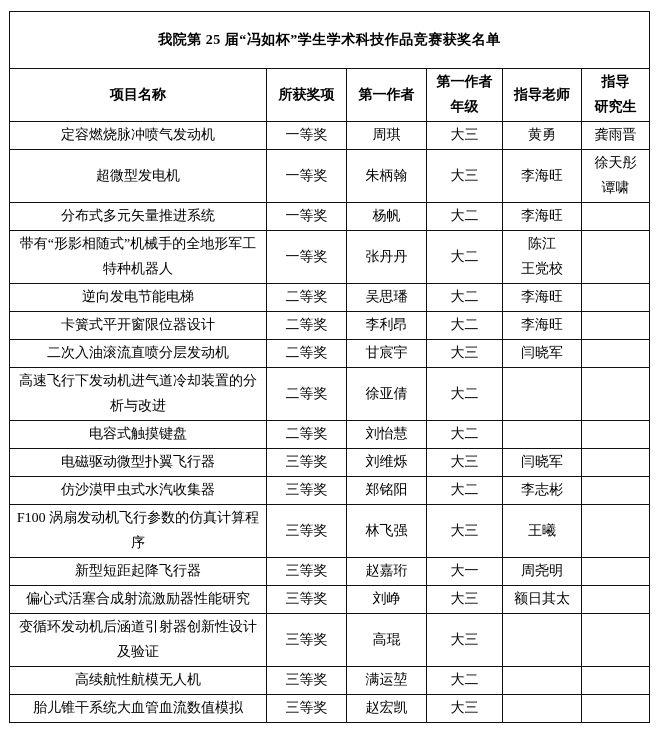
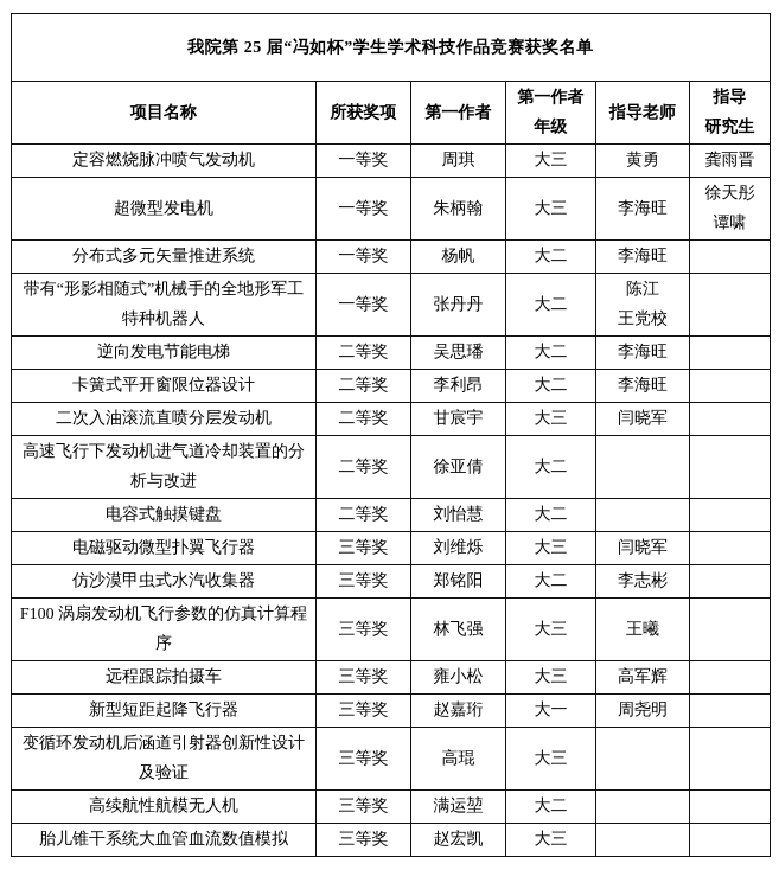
  我院第 25 届“冯如杯”学生学术科技作品竞赛获奖名单
  项目名称	所获奖项	第一作者	第一作者 年级	指导老师	指导 研究生
  定容燃烧脉冲喷气发动机	一等奖	周琪	大三	黄勇	龚雨晋
  超微型发电机	一等奖	朱柄翰	大三	李海旺	徐天彤 谭啸
  分布式多元矢量推进系统	一等奖	杨帆	大二	李海旺
  带有“形影相随式”机械手的全地形军工特种机器人	一等奖	张丹丹	大二	陈江 王党校
  逆向发电节能电梯	二等奖	吴思璠	大二	李海旺
  卡簧式平开窗限位器设计	二等奖	李利昂	大二	李海旺
  二次入油滚流直喷分层发动机	二等奖	甘宸宇	大三	闫晓军
  高速飞行下发动机进气道冷却装置的分析与改进	二等奖	徐亚倩	大二
  电容式触摸键盘	二等奖	刘怡慧	大二
  电磁驱动微型扑翼飞行器	三等奖	刘维烁	大三	闫晓军
  仿沙漠甲虫式水汽收集器	三等奖	郑铭阳	大二	李志彬
  F100 涡扇发动机飞行参数的仿真计算程序	三等奖	林飞强	大三	王曦
+ 远程跟踪拍摄车	三等奖	雍小松	大三	高军辉
  新型短距起降飞行器	三等奖	赵嘉珩	大一	周尧明
- 偏心式活塞合成射流激励器性能研究	三等奖	刘峥	大三	额日其太
  变循环发动机后涵道引射器创新性设计及验证	三等奖	高琨	大三
  高续航性航模无人机	三等奖	满运堃	大二
  胎儿锥干系统大血管血流数值模拟	三等奖	赵宏凯	大三
